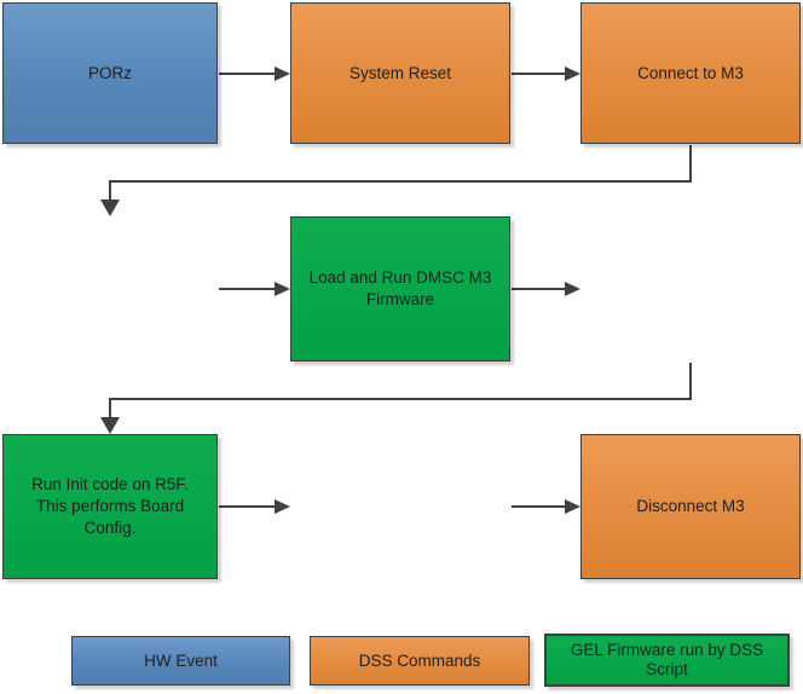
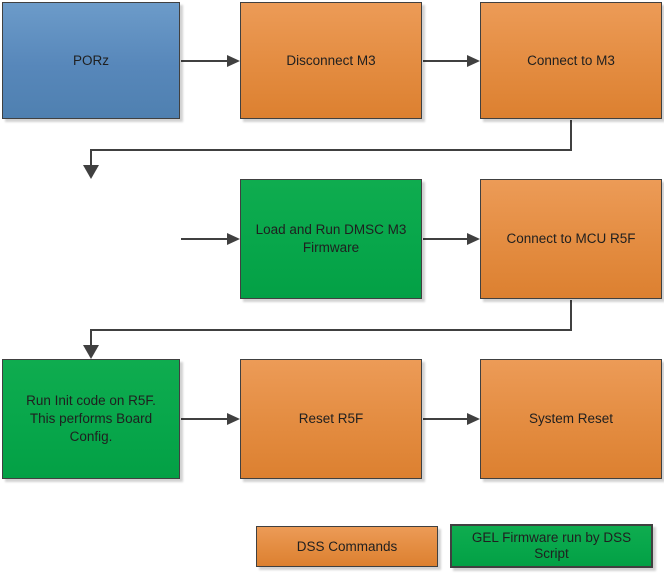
  PORz
- System Reset
+ Disconnect M3
  Connect to M3
  Load and Run DMSC M3 Firmware
+ Connect to MCU R5F
  Run Init code on R5F. This performs Board Config.
+ Reset R5F
- Disconnect M3
+ System Reset
- HW Event
  DSS Commands
  GEL Firmware run by DSS Script
